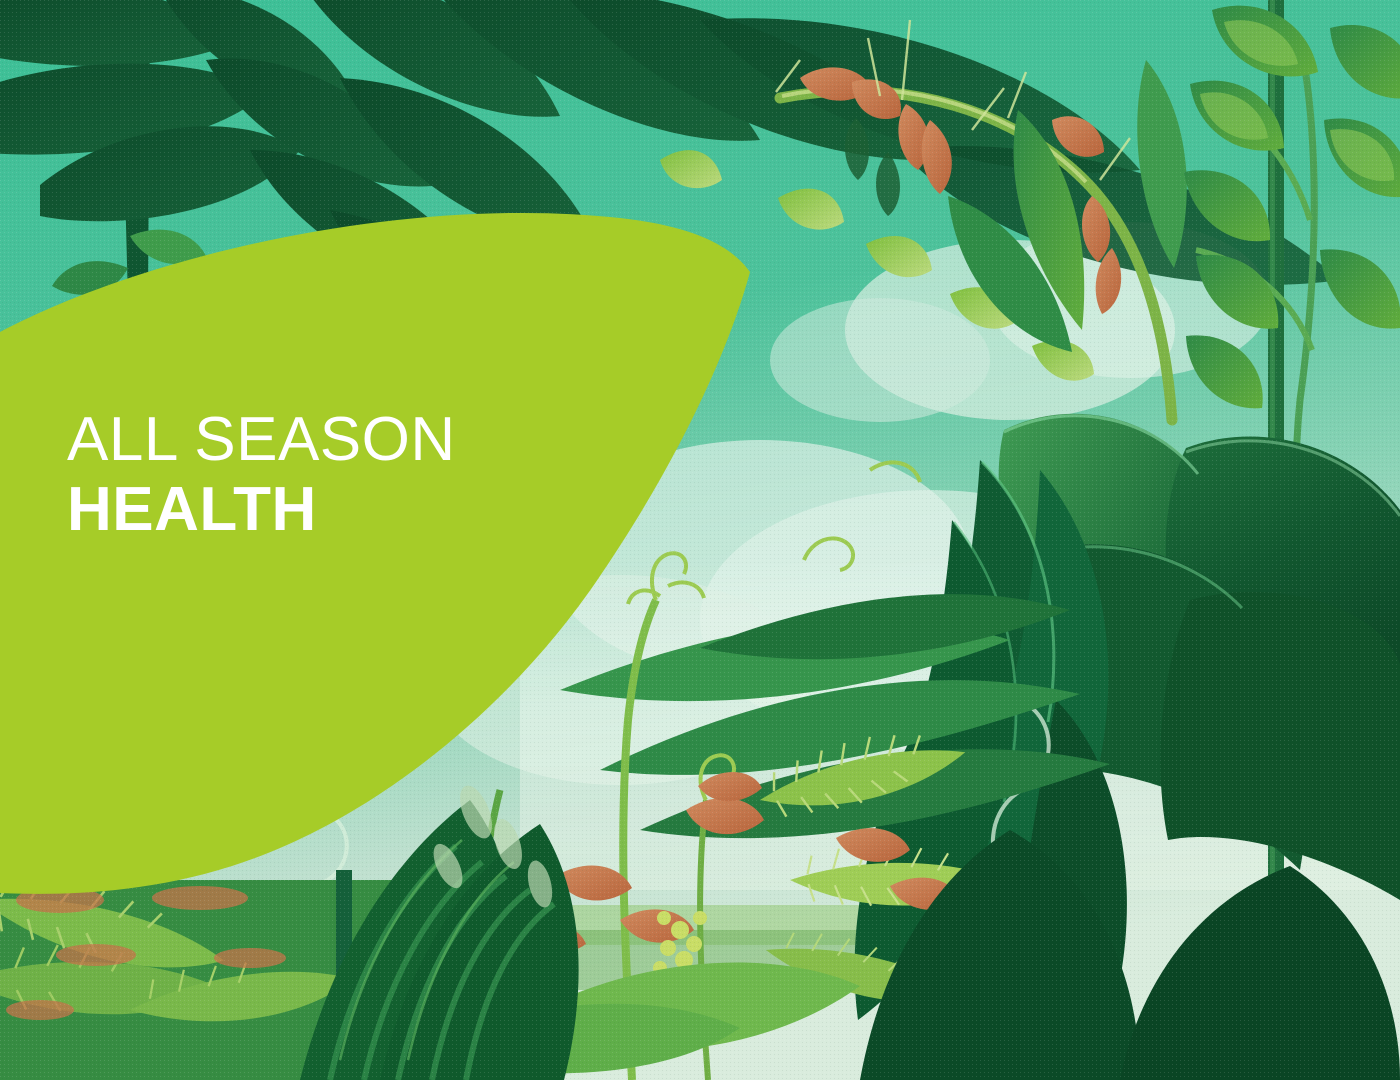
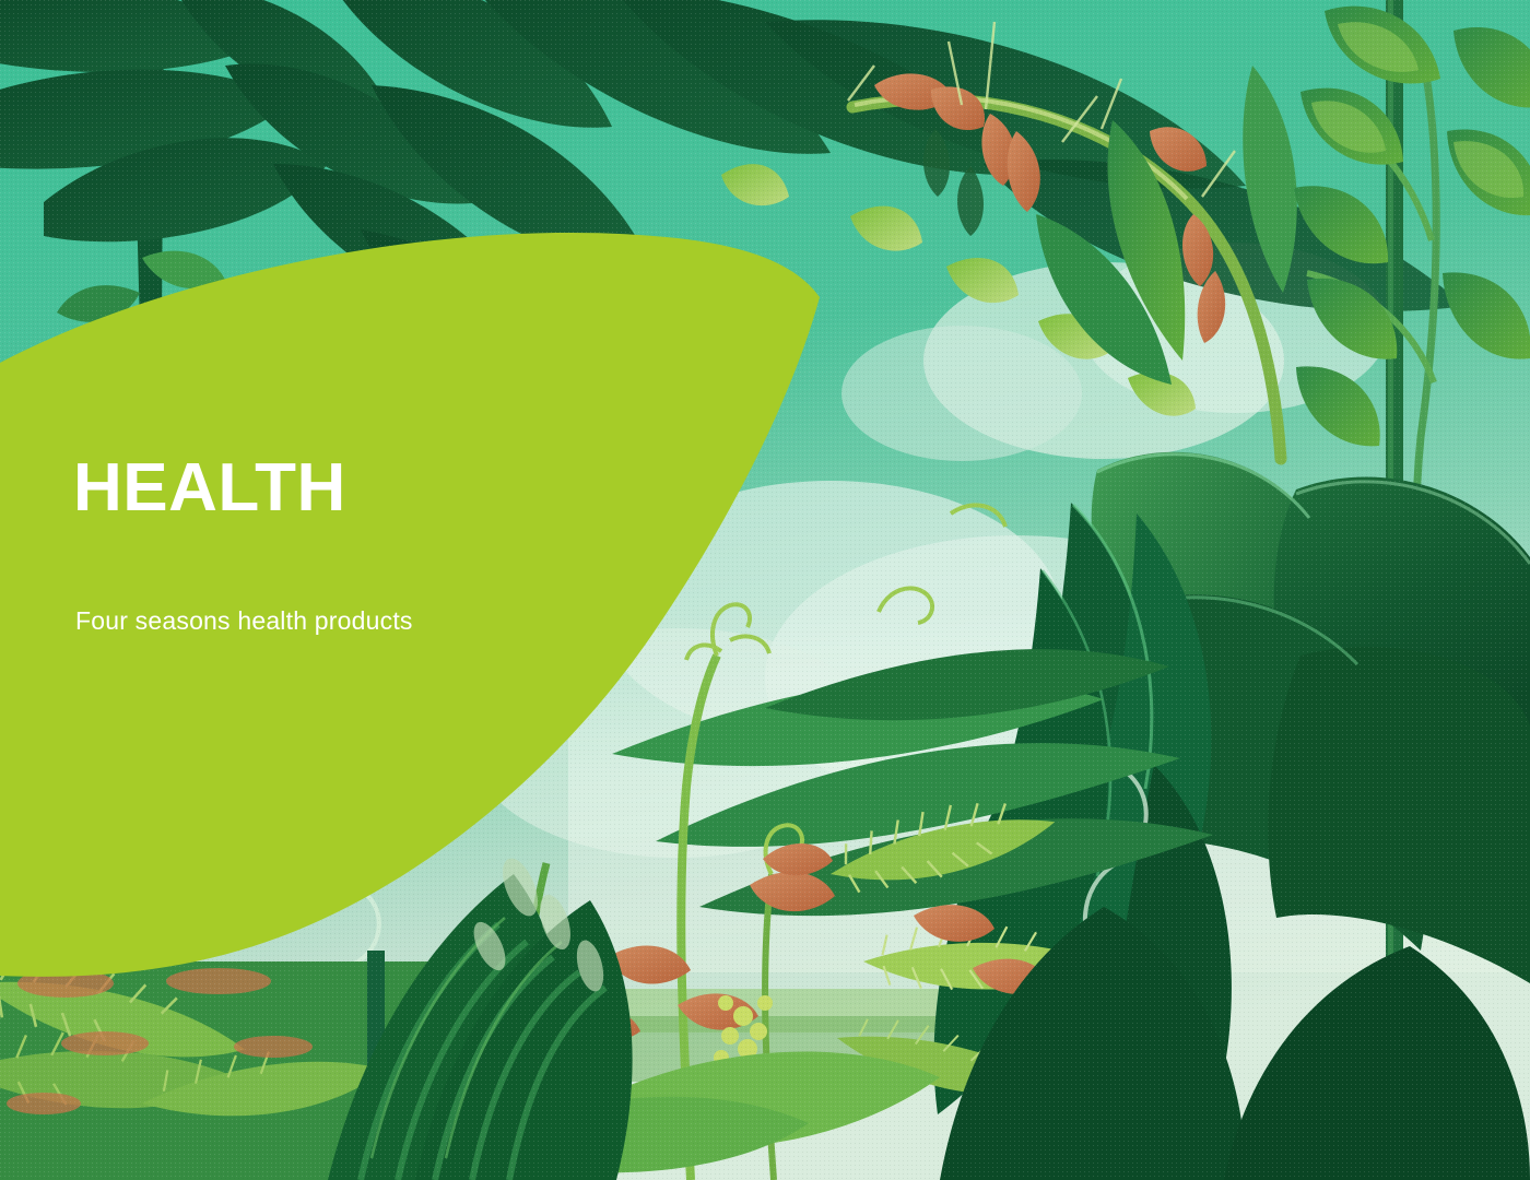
- ALL SEASON
  HEALTH
+ Four seasons health products
